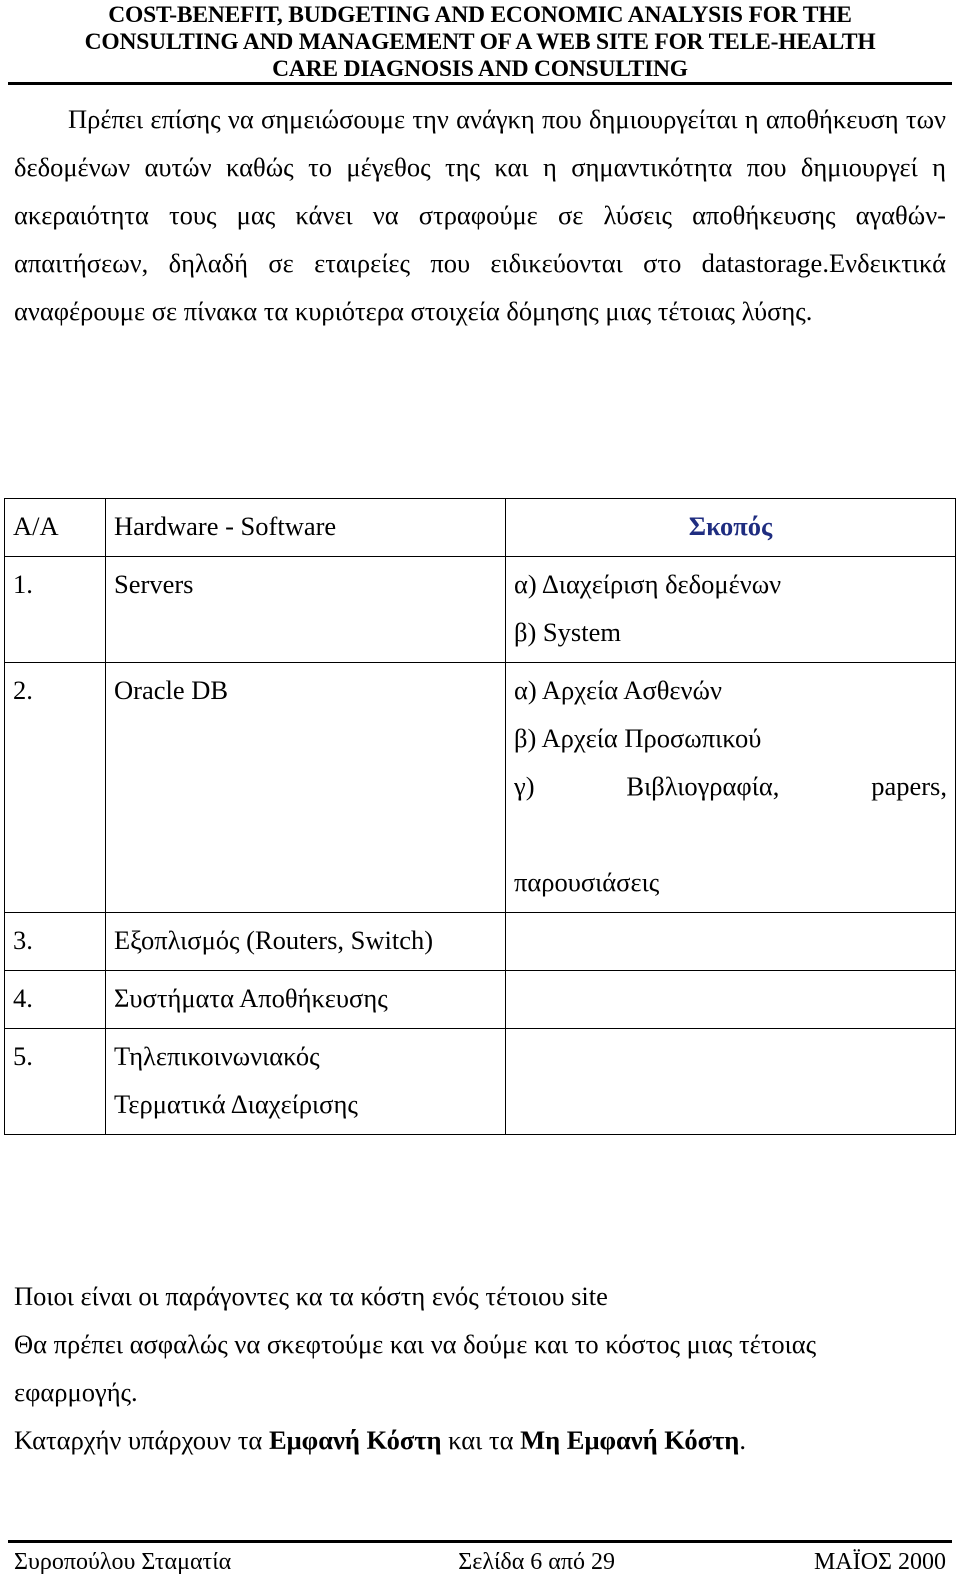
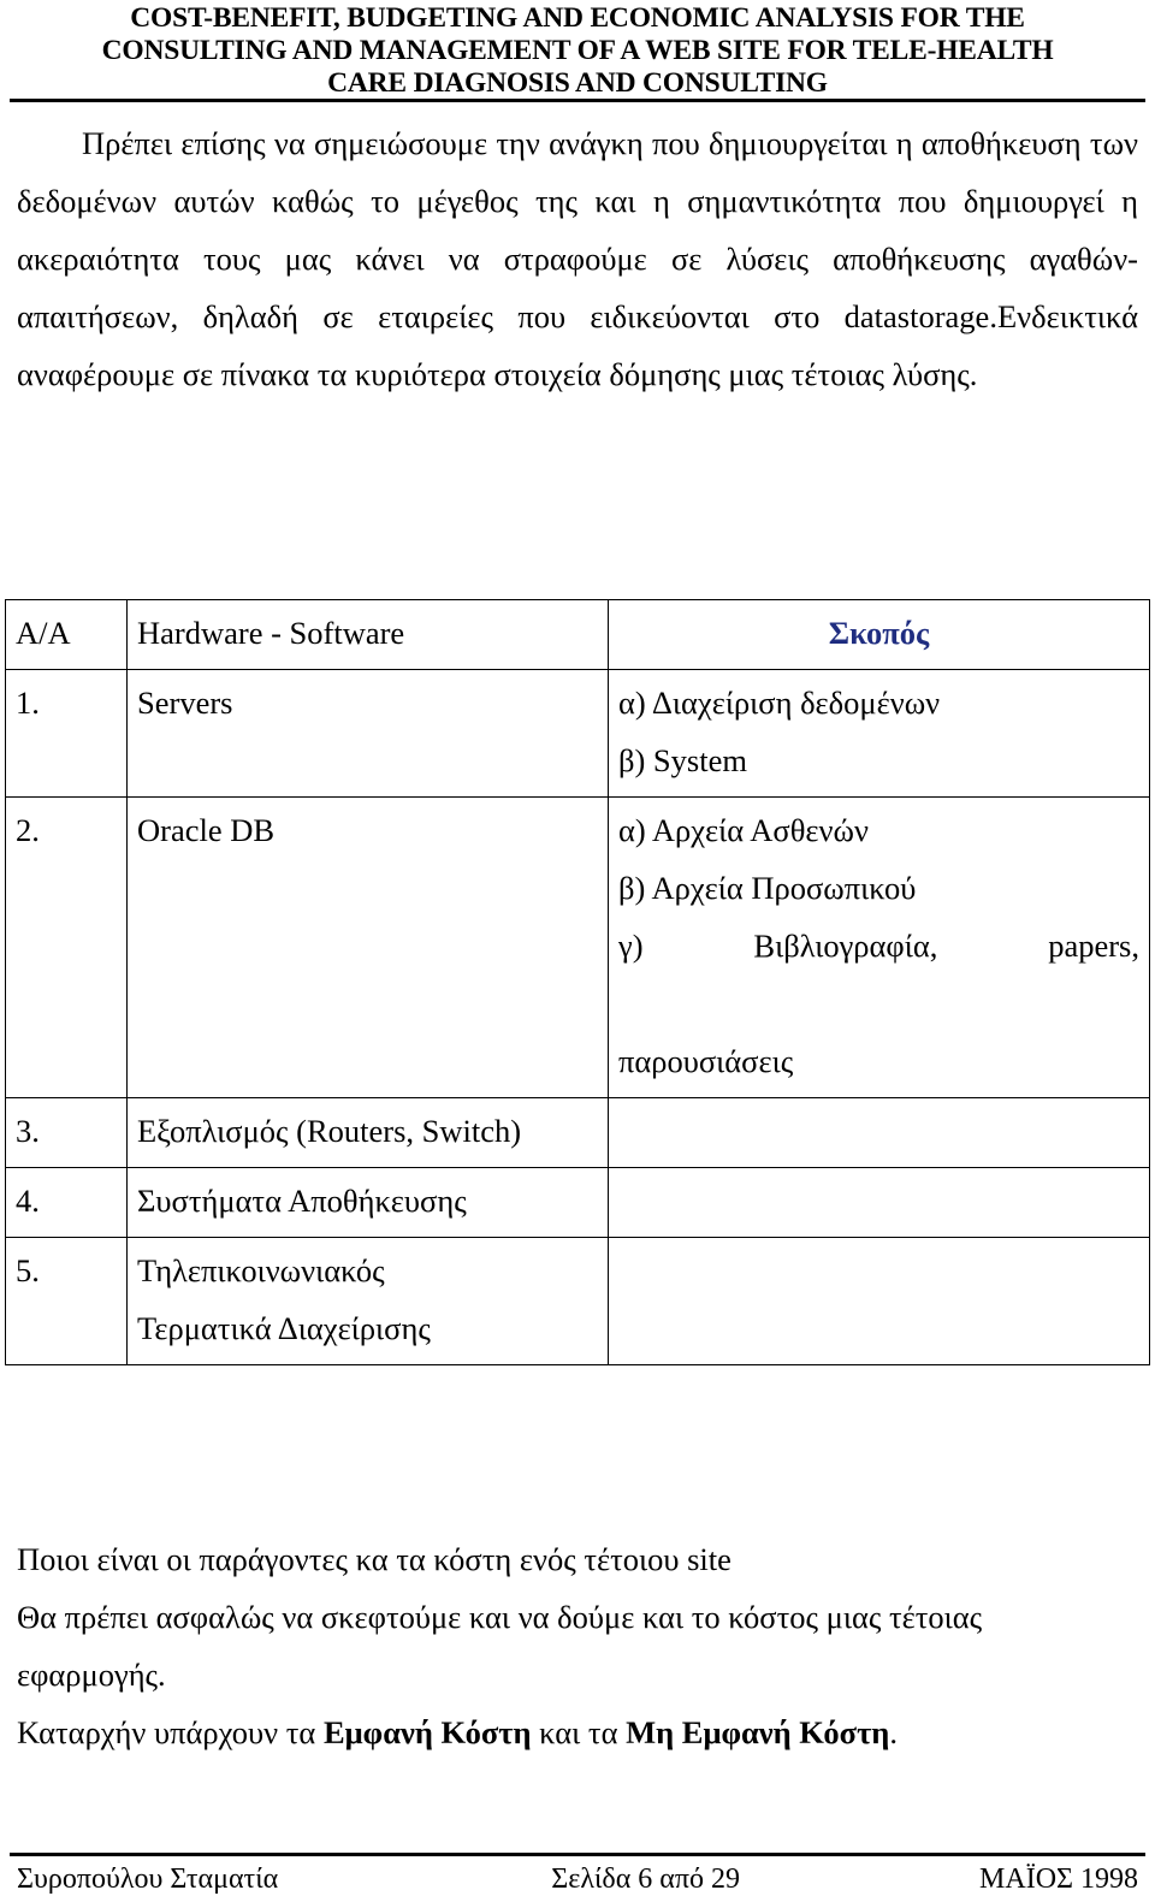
  COST-BENEFIT, BUDGETING AND ECONOMIC ANALYSIS FOR THE
  CONSULTING AND MANAGEMENT OF A WEB SITE FOR TELE-HEALTH
  CARE DIAGNOSIS AND CONSULTING
  Πρέπει επίσης να σημειώσουμε την ανάγκη που δημιουργείται η αποθήκευση των δεδομένων αυτών καθώς το μέγεθος της και η σημαντικότητα που δημιουργεί η ακεραιότητα τους μας κάνει να στραφούμε σε λύσεις αποθήκευσης αγαθών-απαιτήσεων, δηλαδή σε εταιρείες που ειδικεύονται στο datastorage.Ενδεικτικά αναφέρουμε σε πίνακα τα κυριότερα στοιχεία δόμησης μιας τέτοιας λύσης.
  A/A	Hardware - Software	Σκοπός
  1.	Servers	α) Διαχείριση δεδομένων β) System
  2.	Oracle DB	α) Αρχεία Ασθενών β) Αρχεία Προσωπικού γ) Βιβλιογραφία, papers, παρουσιάσεις
  3.	Εξοπλισμός (Routers, Switch)
  4.	Συστήματα Αποθήκευσης
  5.	Τηλεπικοινωνιακός Τερματικά Διαχείρισης
  Ποιοι είναι οι παράγοντες κα τα κόστη ενός τέτοιου site
  Θα πρέπει ασφαλώς να σκεφτούμε και να δούμε και το κόστος μιας τέτοιας εφαρμογής.
  Καταρχήν υπάρχουν τα Εμφανή Κόστη και τα Μη Εμφανή Κόστη.
  Συροπούλου Σταματία
  Σελίδα 6 από 29
- ΜΑΪΟΣ 2000
+ ΜΑΪΟΣ 1998
